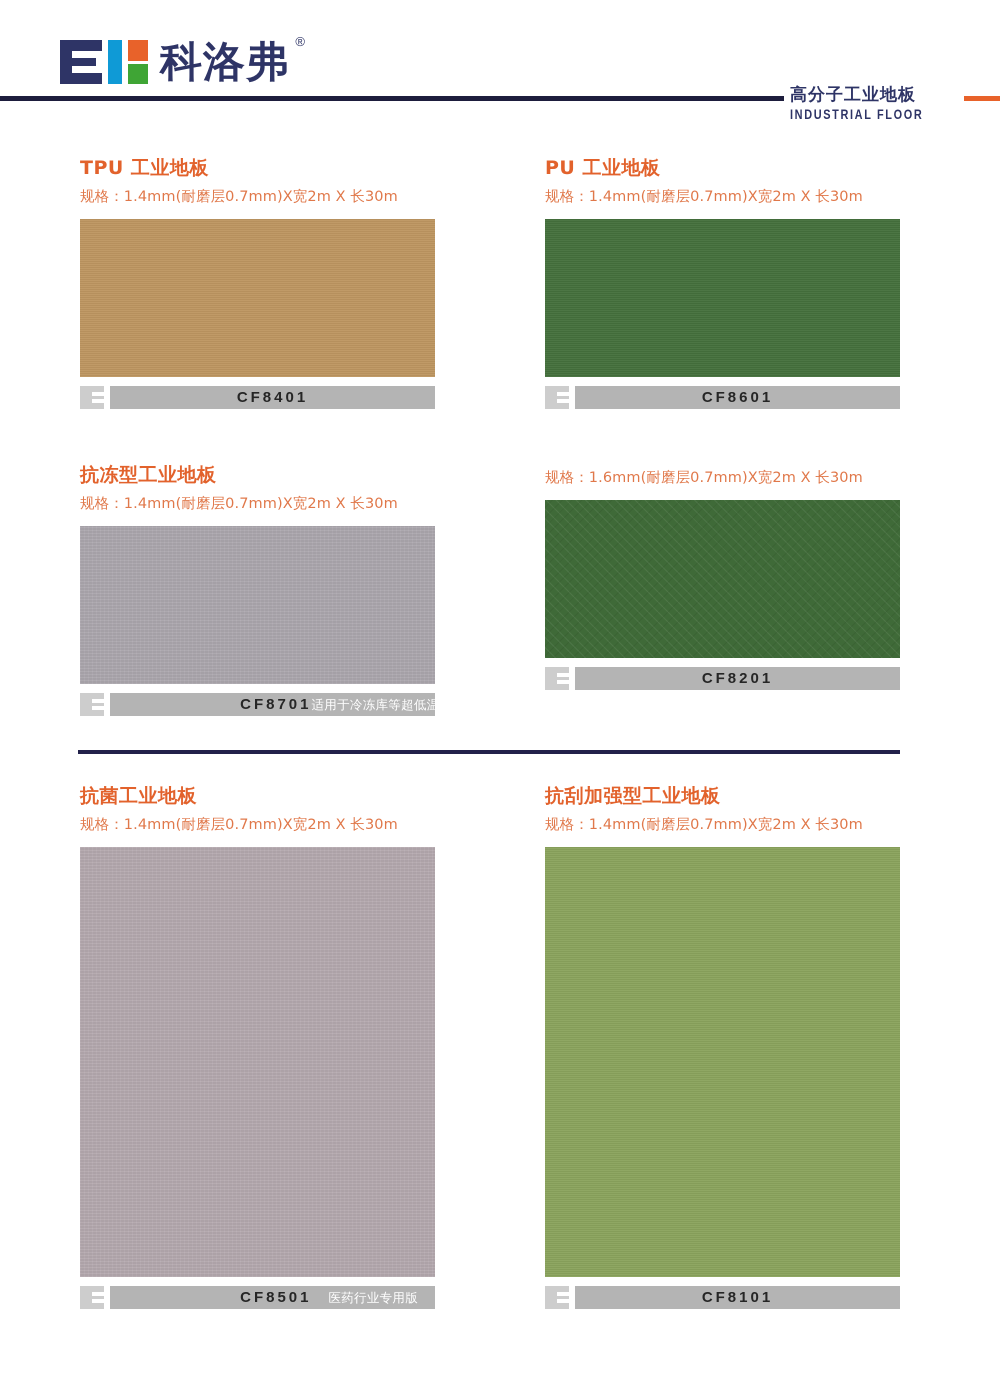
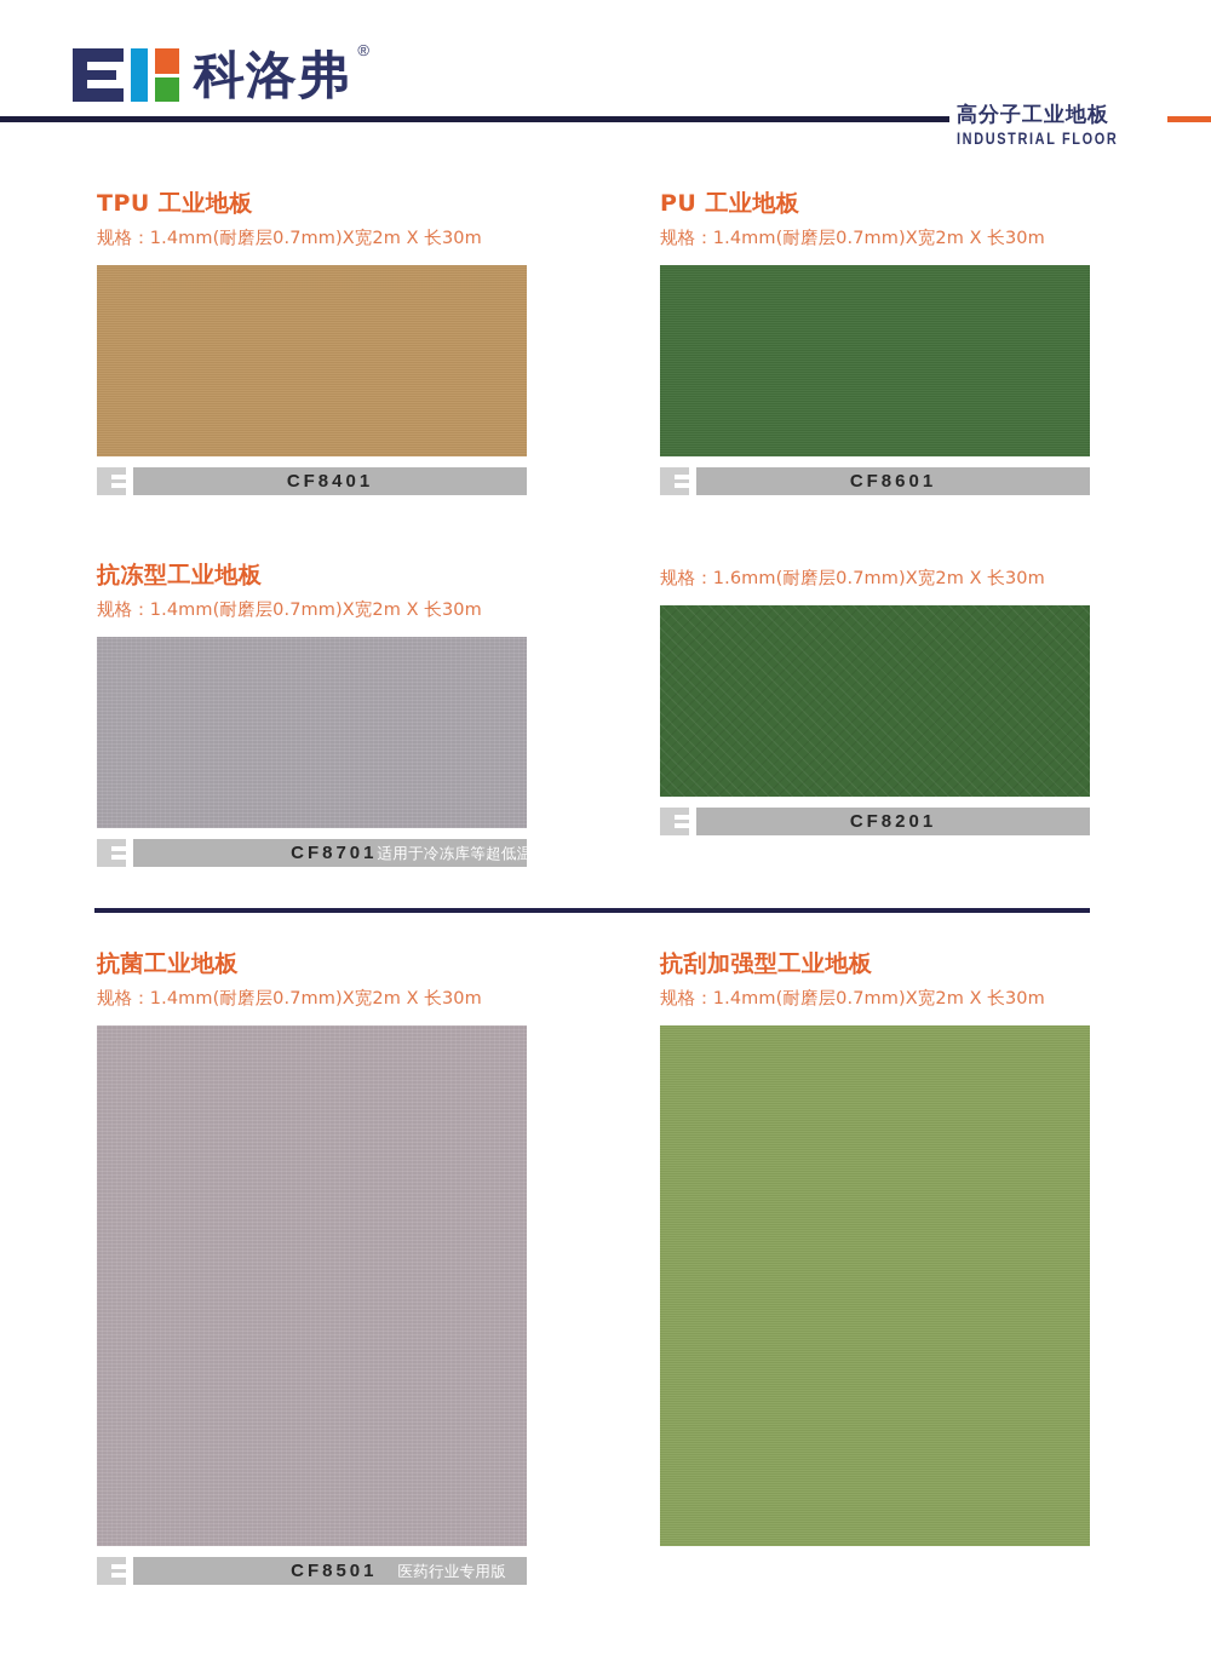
  科洛弗
  ®
  高分子工业地板
  INDUSTRIAL FLOOR
  TPU 工业地板
  规格：1.4mm(耐磨层0.7mm)X宽2m X 长30m
  CF8401
  PU 工业地板
  规格：1.4mm(耐磨层0.7mm)X宽2m X 长30m
  CF8601
  抗冻型工业地板
  规格：1.4mm(耐磨层0.7mm)X宽2m X 长30m
  CF8701
  适用于冷冻库等超低温地面
  规格：1.6mm(耐磨层0.7mm)X宽2m X 长30m
  CF8201
  抗菌工业地板
  规格：1.4mm(耐磨层0.7mm)X宽2m X 长30m
  CF8501
  医药行业专用版
  抗刮加强型工业地板
  规格：1.4mm(耐磨层0.7mm)X宽2m X 长30m
- CF8101
